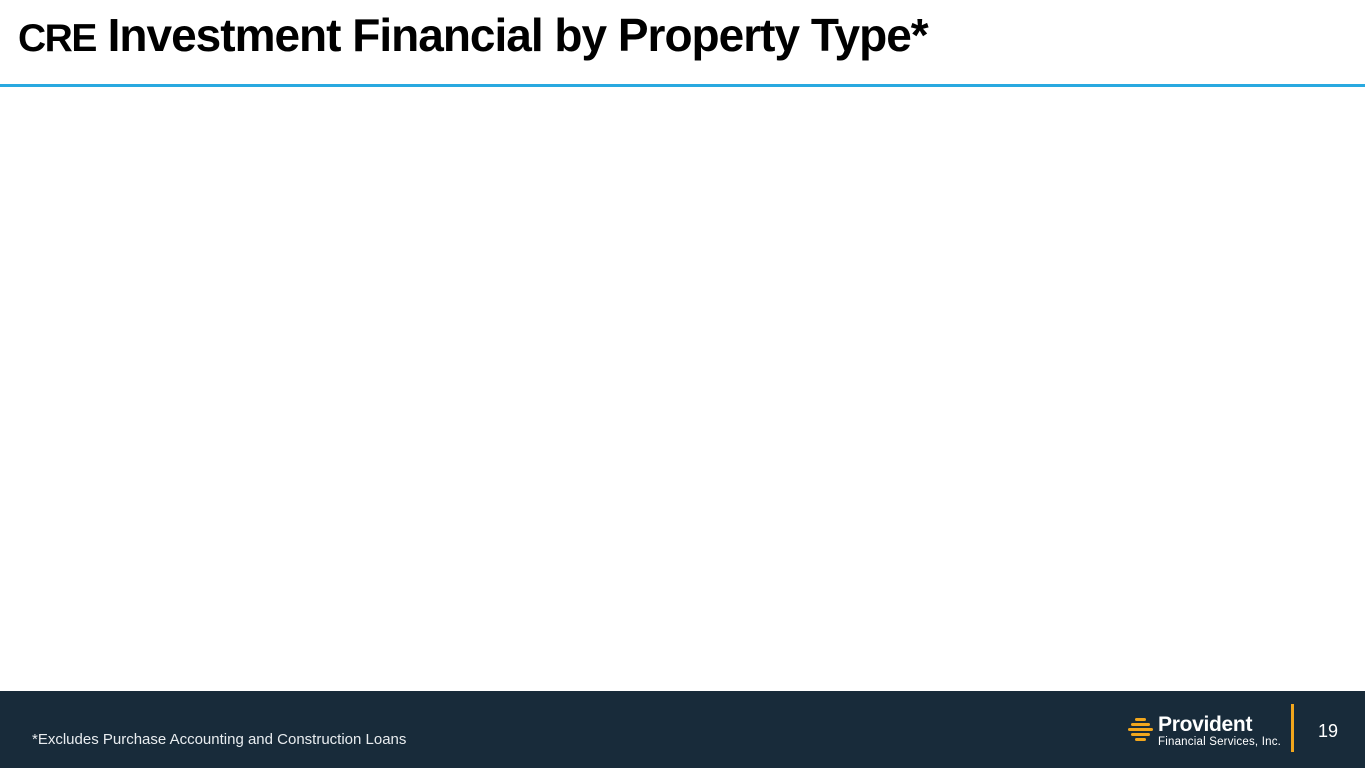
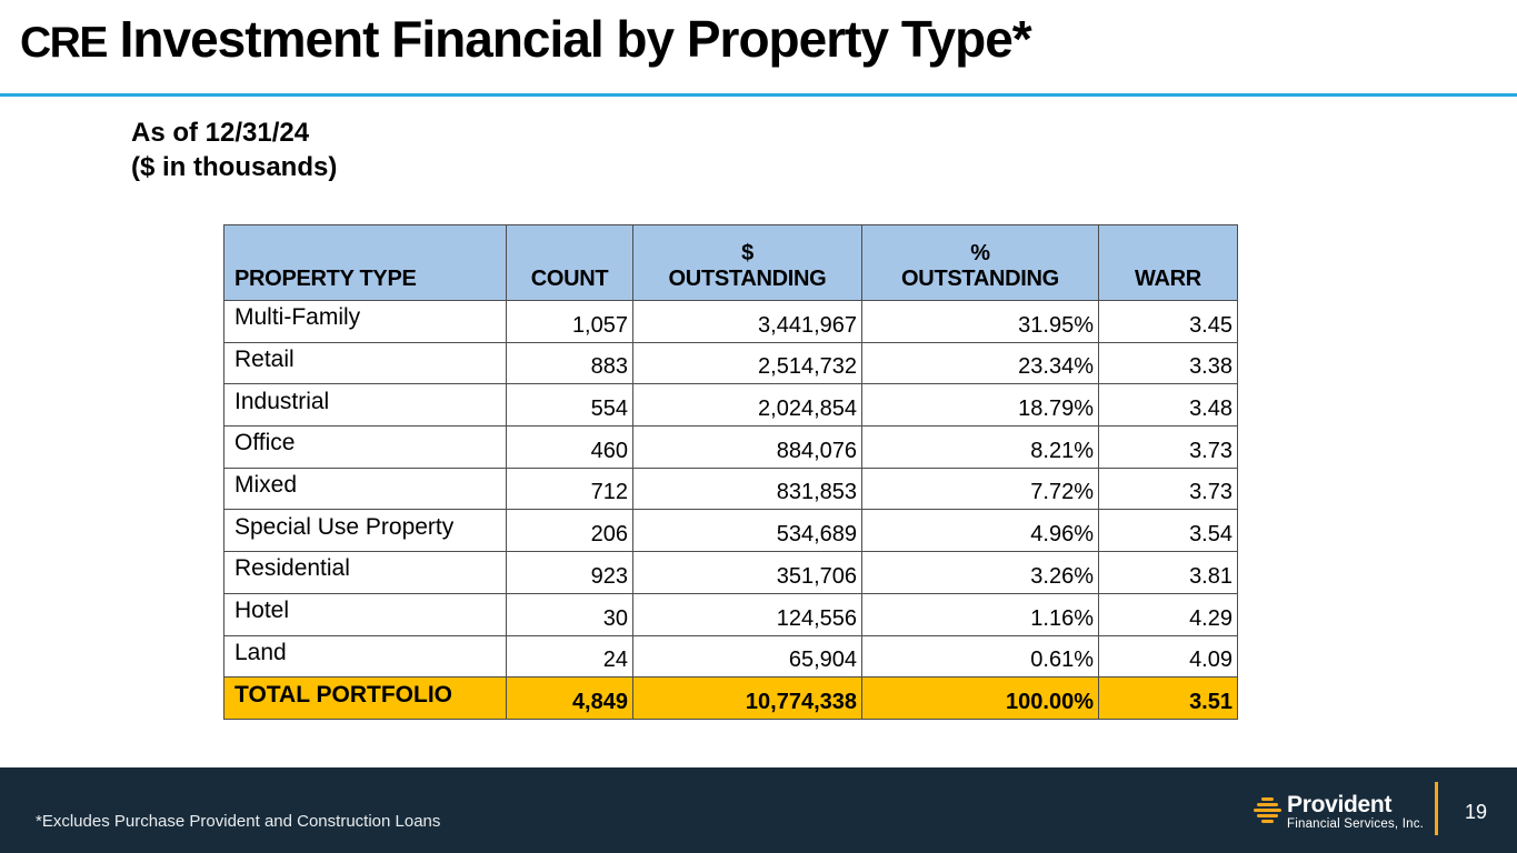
  CRE Investment Financial by Property Type*
+ As of 12/31/24
+ ($ in thousands)
+ PROPERTY TYPE	COUNT	$ OUTSTANDING	% OUTSTANDING	WARR
+ Multi-Family	1,057	3,441,967	31.95%	3.45
+ Retail	883	2,514,732	23.34%	3.38
+ Industrial	554	2,024,854	18.79%	3.48
+ Office	460	884,076	8.21%	3.73
+ Mixed	712	831,853	7.72%	3.73
+ Special Use Property	206	534,689	4.96%	3.54
+ Residential	923	351,706	3.26%	3.81
+ Hotel	30	124,556	1.16%	4.29
+ Land	24	65,904	0.61%	4.09
+ TOTAL PORTFOLIO	4,849	10,774,338	100.00%	3.51
- *Excludes Purchase Accounting and Construction Loans
+ *Excludes Purchase Provident and Construction Loans
  Provident
  Financial Services, Inc.
  19
